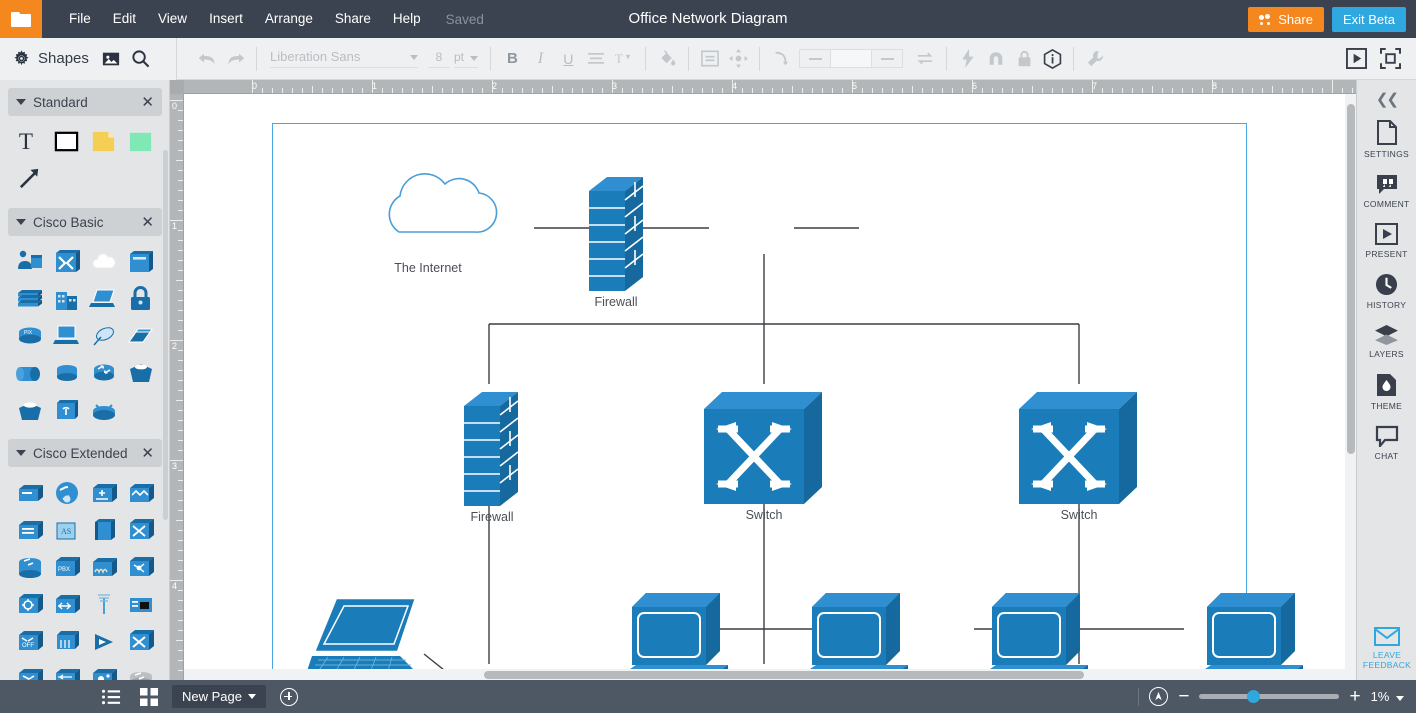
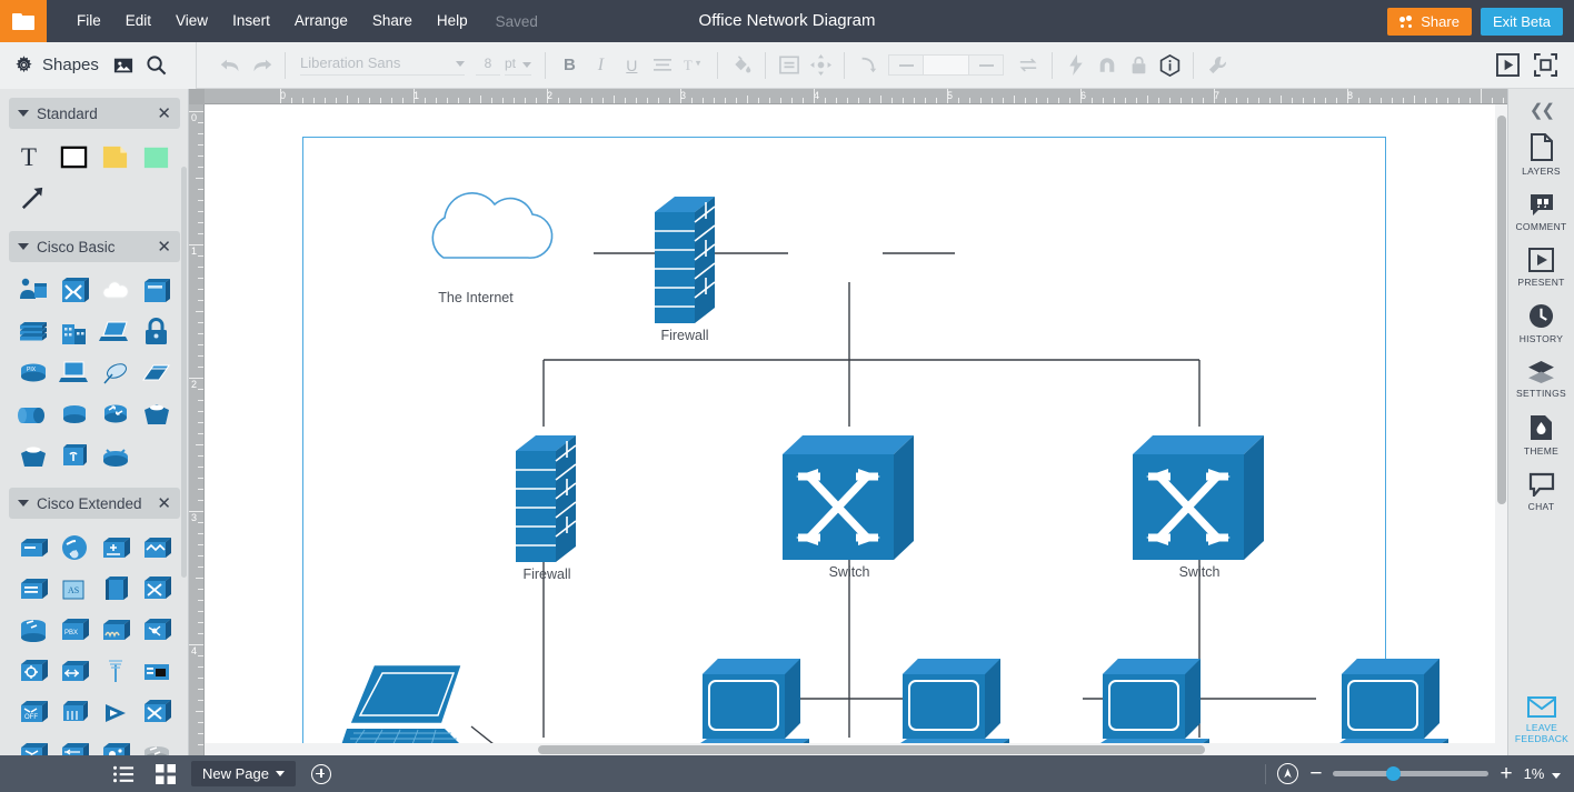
  File
  Edit
  View
  Insert
  Arrange
  Share
  Help
  Saved
  Office Network Diagram
  Share
  Exit Beta
  Shapes
  Liberation Sans
  8
  pt
  B
  I
  U
  T
  Standard
  ✕
  T
  Cisco Basic
  ✕
  Cisco Extended
  ✕
  AS
  0
  1
  2
  3
  4
  5
  6
  7
  8
  0
  1
  2
  3
  4
  The Internet
  Firewall
  Firewall
  Switch
  Switch
  ❮❮
- SETTINGS
+ LAYERS
  COMMENT
  PRESENT
  HISTORY
- LAYERS
+ SETTINGS
  THEME
  CHAT
  LEAVE
  FEEDBACK
  New Page
  −
  +
  1%
